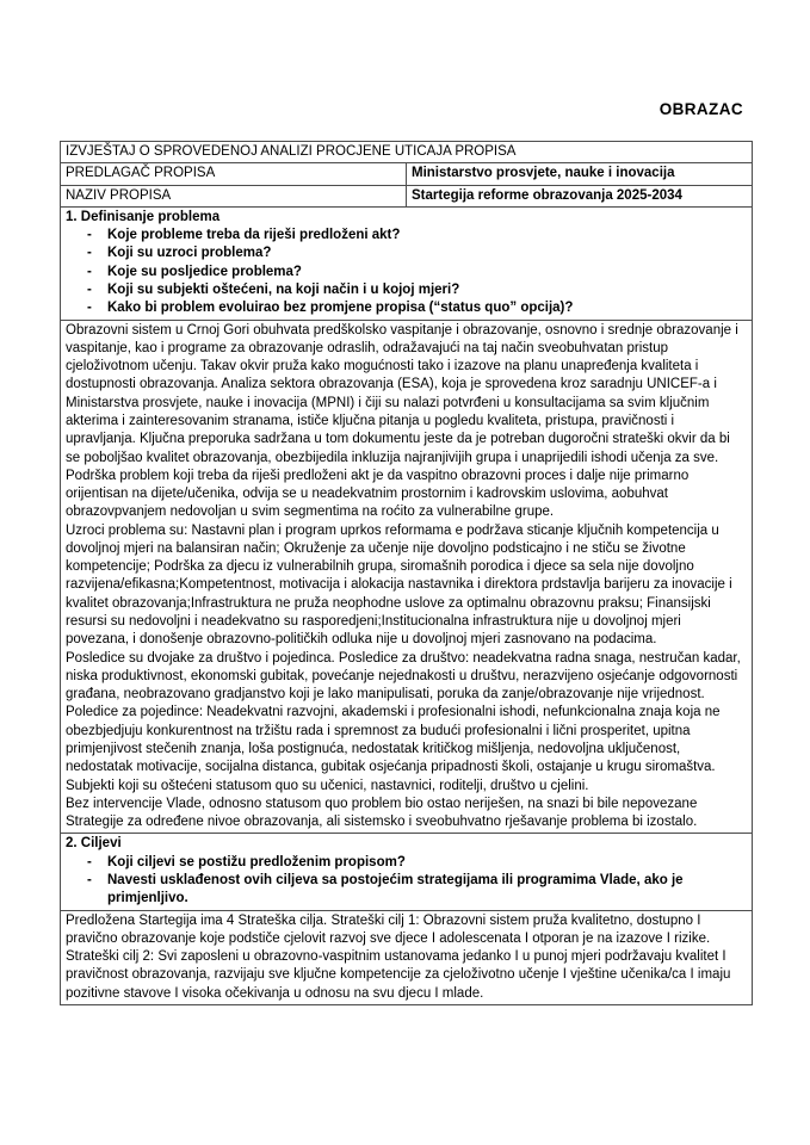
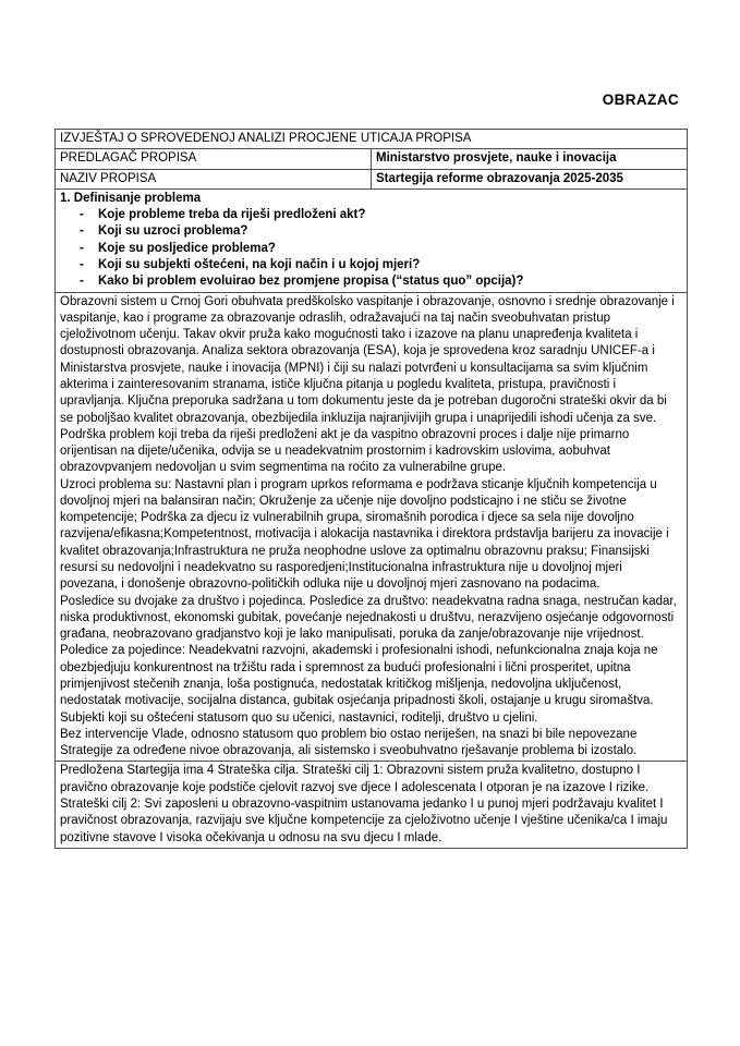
  OBRAZAC
  IZVJEŠTAJ O SPROVEDENOJ ANALIZI PROCJENE UTICAJA PROPISA
  PREDLAGAČ PROPISA	Ministarstvo prosvjete, nauke i inovacija
- NAZIV PROPISA	Startegija reforme obrazovanja 2025-2034
+ NAZIV PROPISA	Startegija reforme obrazovanja 2025-2035
  1. Definisanje problema - Koje probleme treba da riješi predloženi akt? - Koji su uzroci problema? - Koje su posljedice problema? - Koji su subjekti oštećeni, na koji način i u kojoj mjeri? - Kako bi problem evoluirao bez promjene propisa (“status quo” opcija)?
  Obrazovni sistem u Crnoj Gori obuhvata predškolsko vaspitanje i obrazovanje, osnovno i srednje obrazovanje i vaspitanje, kao i programe za obrazovanje odraslih, odražavajući na taj način sveobuhvatan pristup cjeloživotnom učenju. Takav okvir pruža kako mogućnosti tako i izazove na planu unapređenja kvaliteta i dostupnosti obrazovanja. Analiza sektora obrazovanja (ESA), koja je sprovedena kroz saradnju UNICEF-a i Ministarstva prosvjete, nauke i inovacija (MPNI) i čiji su nalazi potvrđeni u konsultacijama sa svim ključnim akterima i zainteresovanim stranama, ističe ključna pitanja u pogledu kvaliteta, pristupa, pravičnosti i upravljanja. Ključna preporuka sadržana u tom dokumentu jeste da je potreban dugoročni strateški okvir da bi se poboljšao kvalitet obrazovanja, obezbijedila inkluzija najranjivijih grupa i unaprijedili ishodi učenja za sve. Podrška problem koji treba da riješi predloženi akt je da vaspitno obrazovni proces i dalje nije primarno orijentisan na dijete/učenika, odvija se u neadekvatnim prostornim i kadrovskim uslovima, aobuhvat obrazovpvanjem nedovoljan u svim segmentima na roćito za vulnerabilne grupe. Uzroci problema su: Nastavni plan i program uprkos reformama e podržava sticanje ključnih kompetencija u dovoljnoj mjeri na balansiran način; Okruženje za učenje nije dovoljno podsticajno i ne stiču se životne kompetencije; Podrška za djecu iz vulnerabilnih grupa, siromašnih porodica i djece sa sela nije dovoljno razvijena/efikasna;Kompetentnost, motivacija i alokacija nastavnika i direktora prdstavlja barijeru za inovacije i kvalitet obrazovanja;Infrastruktura ne pruža neophodne uslove za optimalnu obrazovnu praksu; Finansijski resursi su nedovoljni i neadekvatno su rasporedjeni;Institucionalna infrastruktura nije u dovoljnoj mjeri povezana, i donošenje obrazovno-političkih odluka nije u dovoljnoj mjeri zasnovano na podacima. Posledice su dvojake za društvo i pojedinca. Posledice za društvo: neadekvatna radna snaga, nestručan kadar, niska produktivnost, ekonomski gubitak, povećanje nejednakosti u društvu, nerazvijeno osjećanje odgovornosti građana, neobrazovano gradjanstvo koji je lako manipulisati, poruka da zanje/obrazovanje nije vrijednost. Poledice za pojedince: Neadekvatni razvojni, akademski i profesionalni ishodi, nefunkcionalna znaja koja ne obezbjedjuju konkurentnost na tržištu rada i spremnost za budući profesionalni i lični prosperitet, upitna primjenjivost stečenih znanja, loša postignuća, nedostatak kritičkog mišljenja, nedovoljna uključenost, nedostatak motivacije, socijalna distanca, gubitak osjećanja pripadnosti školi, ostajanje u krugu siromaštva. Subjekti koji su oštećeni statusom quo su učenici, nastavnici, roditelji, društvo u cjelini. Bez intervencije Vlade, odnosno statusom quo problem bio ostao neriješen, na snazi bi bile nepovezane Strategije za određene nivoe obrazovanja, ali sistemsko i sveobuhvatno rješavanje problema bi izostalo.
- 2. Ciljevi - Koji ciljevi se postižu predloženim propisom? - Navesti usklađenost ovih ciljeva sa postojećim strategijama ili programima Vlade, ako je primjenljivo.
  Predložena Startegija ima 4 Strateška cilja. Strateški cilj 1: Obrazovni sistem pruža kvalitetno, dostupno I pravično obrazovanje koje podstiče cjelovit razvoj sve djece I adolescenata I otporan je na izazove I rizike. Strateški cilj 2: Svi zaposleni u obrazovno-vaspitnim ustanovama jedanko I u punoj mjeri podržavaju kvalitet I pravičnost obrazovanja, razvijaju sve ključne kompetencije za cjeloživotno učenje I vještine učenika/ca I imaju pozitivne stavove I visoka očekivanja u odnosu na svu djecu I mlade.
